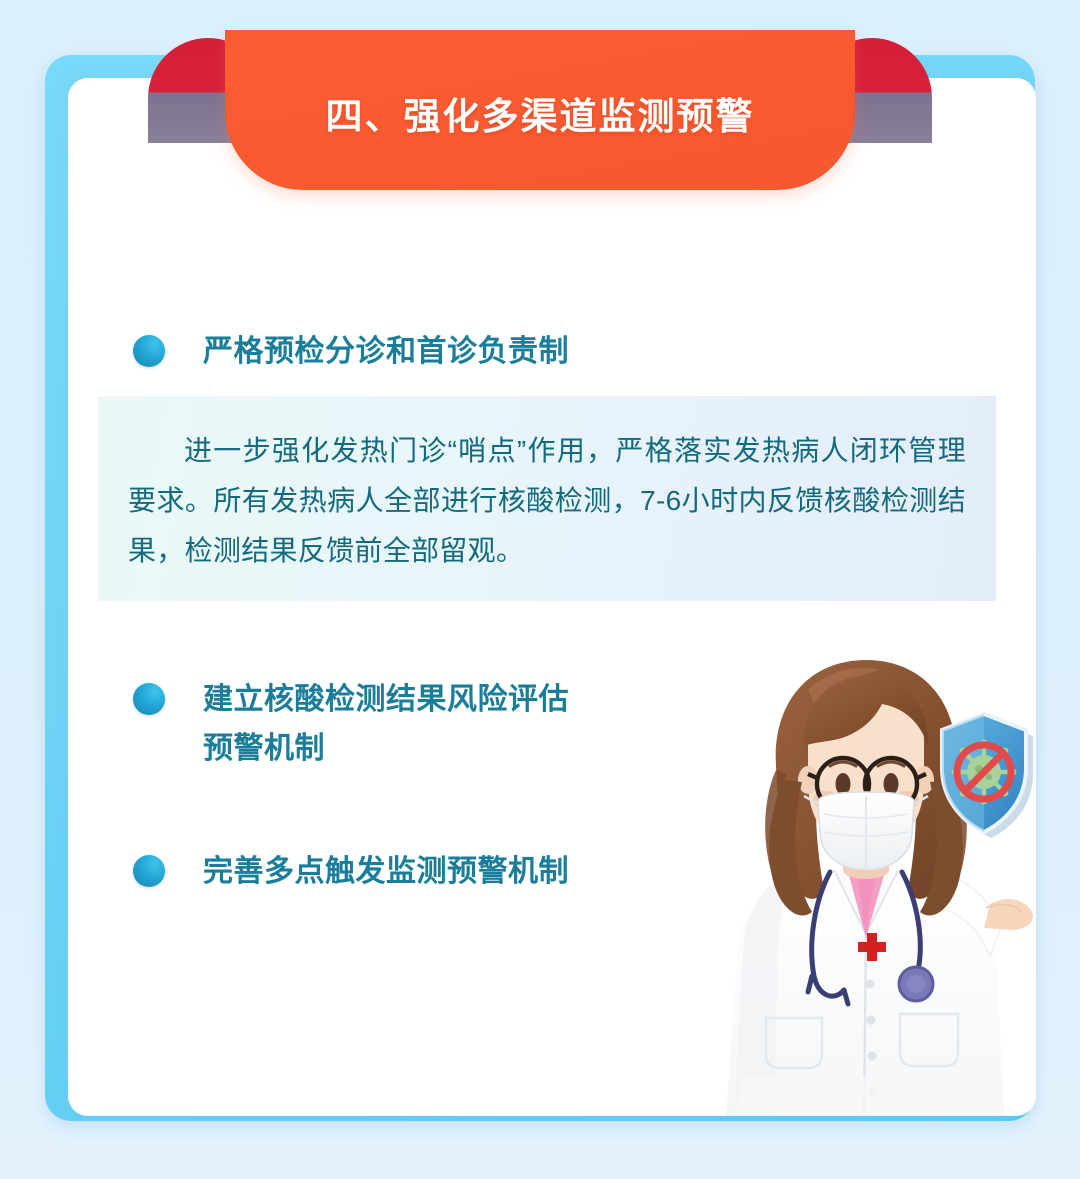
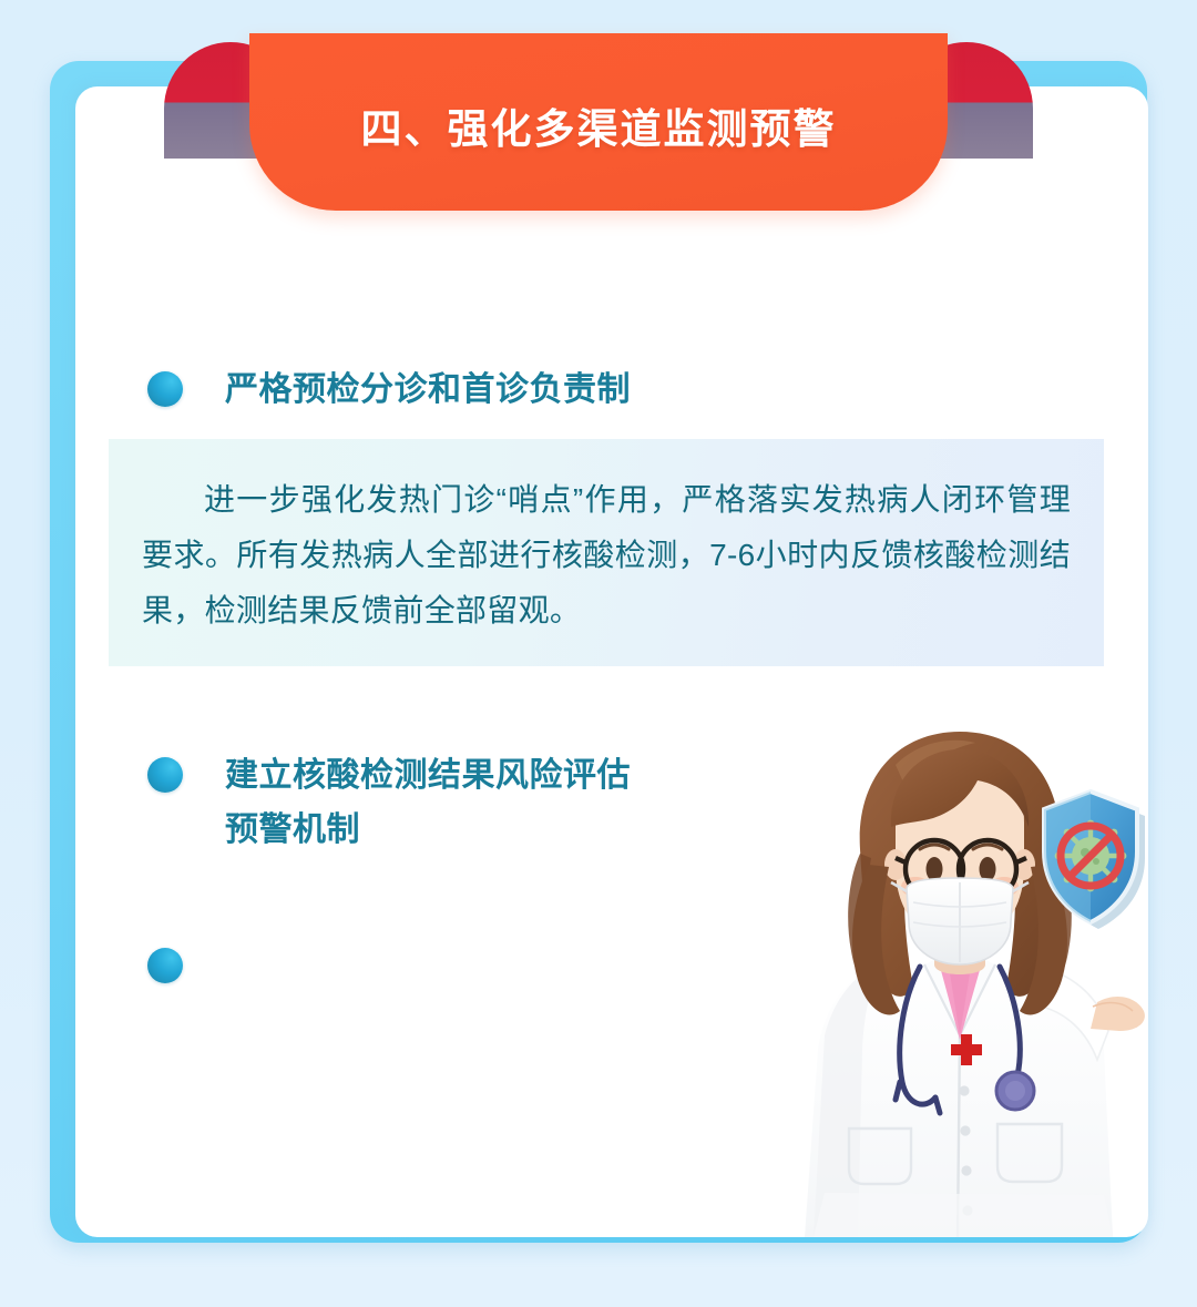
  严格预检分诊和首诊负责制
  进一步强化发热门诊“哨点”作用，严格落实发热病人闭环管理要求。所有发热病人全部进行核酸检测，7-6小时内反馈核酸检测结果，检测结果反馈前全部留观。
  建立核酸检测结果风险评估
  预警机制
- 完善多点触发监测预警机制
  四、强化多渠道监测预警
